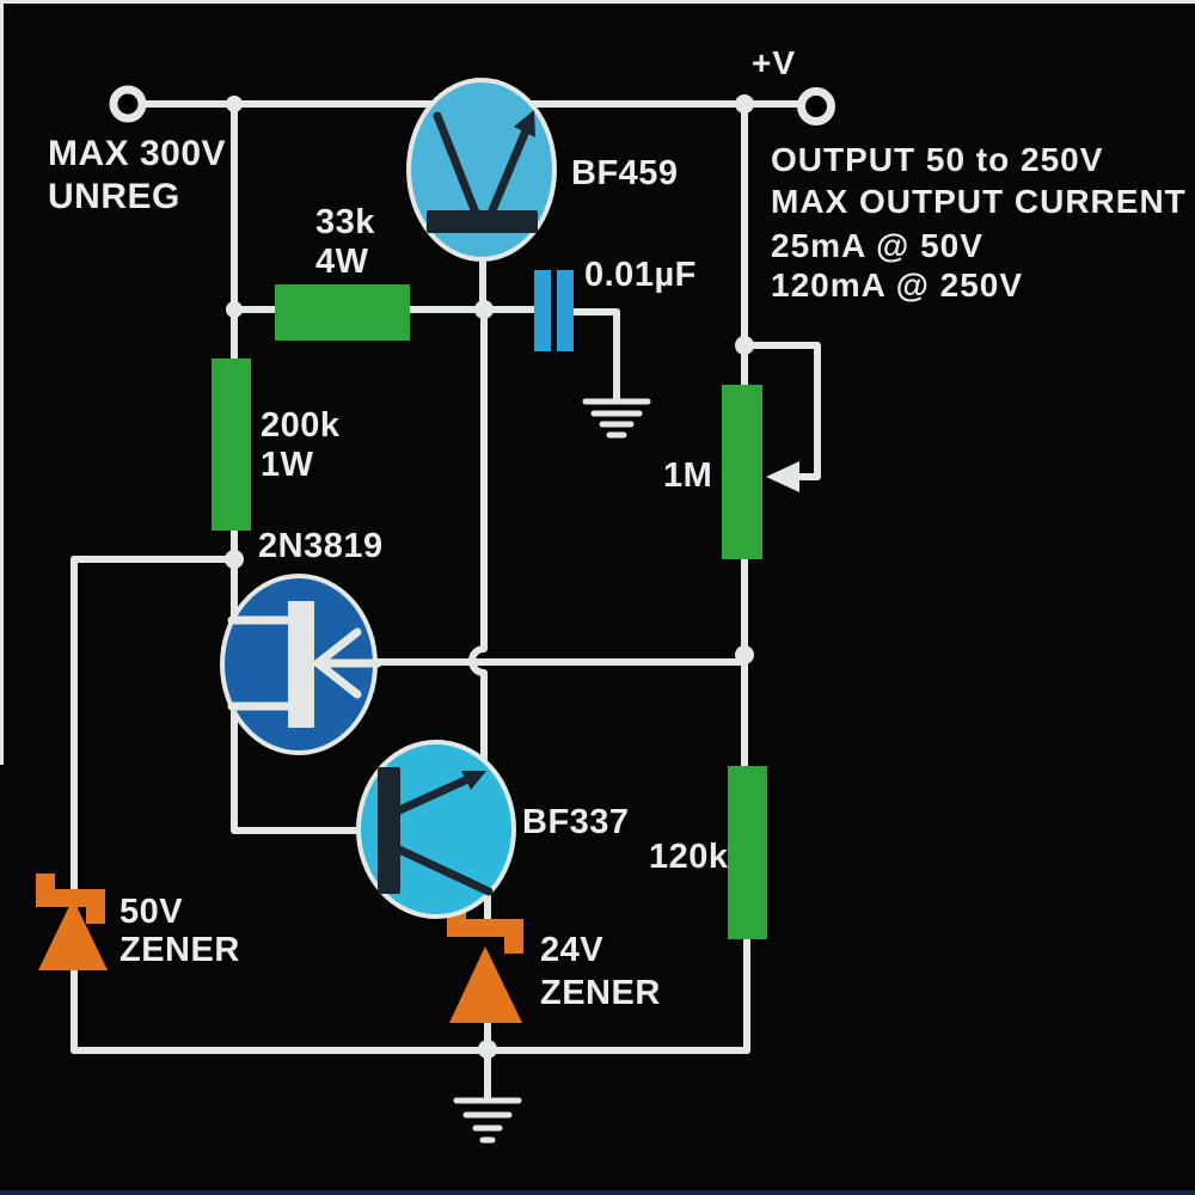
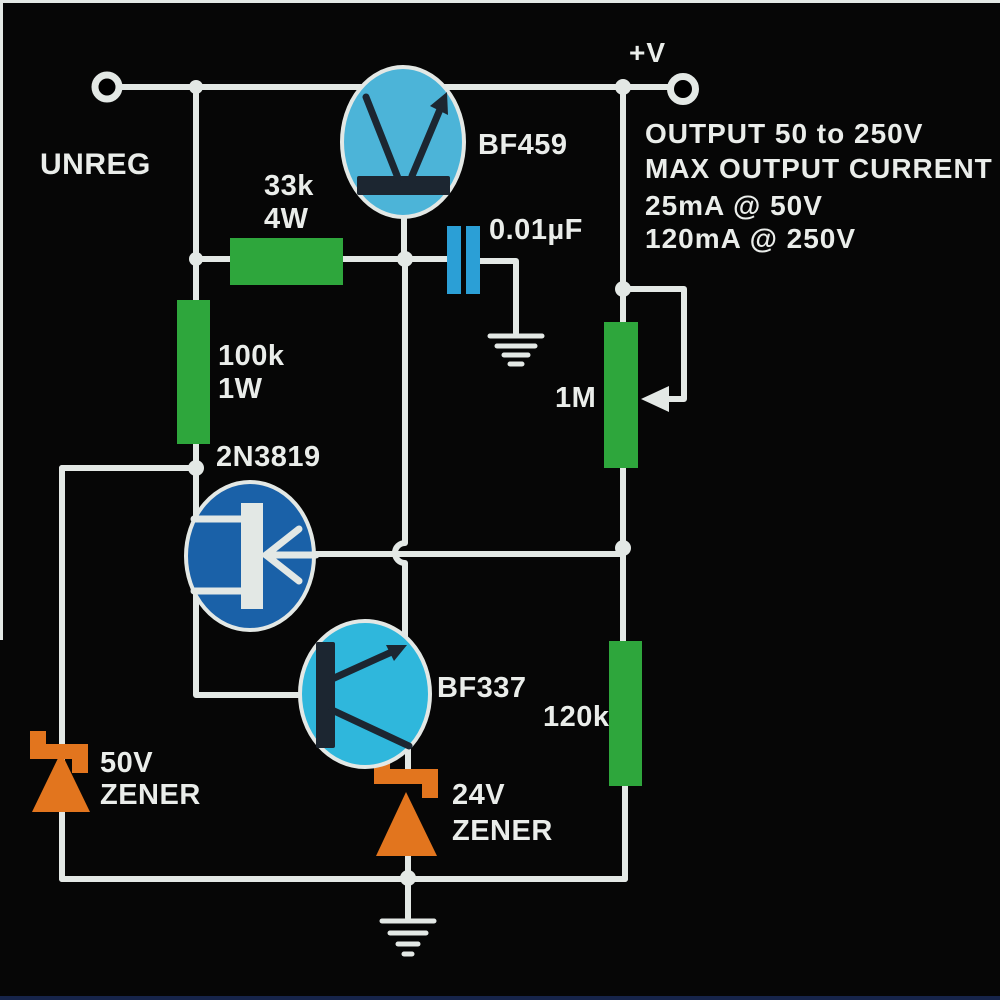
- MAX 300V
  UNREG
  33k
  4W
  BF459
  +V
  OUTPUT 50 to 250V
  MAX OUTPUT CURRENT
  25mA @ 50V
  120mA @ 250V
  0.01µF
- 200k
+ 100k
  1W
  2N3819
  1M
  BF337
  120k
  50V
  ZENER
  24V
  ZENER
